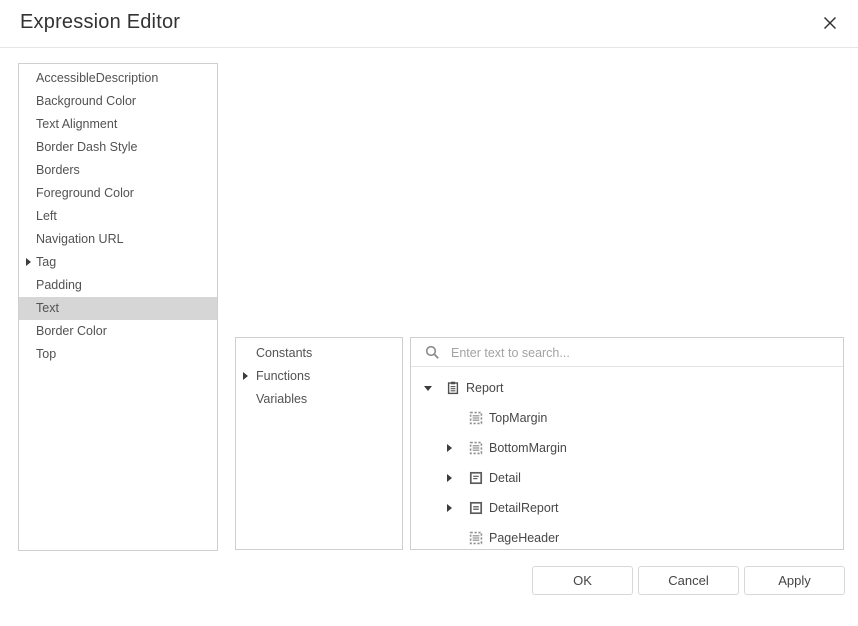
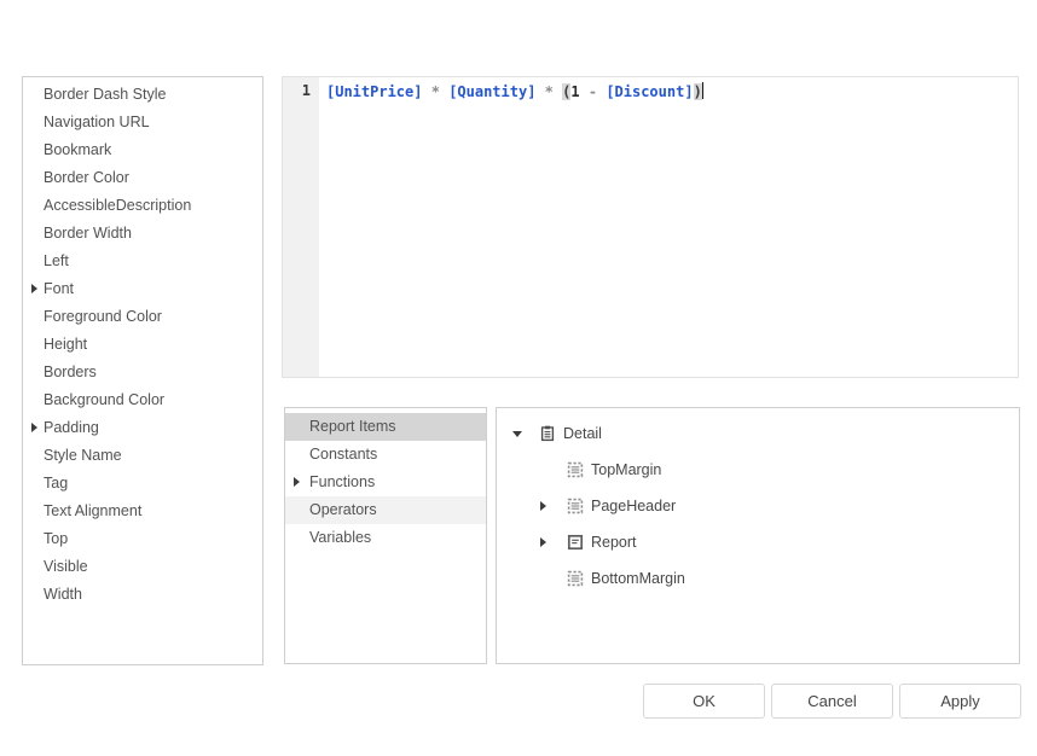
- Expression Editor
- AccessibleDescription
+ Border Dash Style
- Background Color
+ Navigation URL
+ Bookmark
- Text Alignment
+ Border Color
- Border Dash Style
+ AccessibleDescription
+ Border Width
- Borders
+ Left
+ Font
  Foreground Color
+ Height
- Left
+ Borders
- Navigation URL
+ Background Color
- Tag
+ Padding
+ Style Name
- Padding
+ Tag
- Text
- Border Color
+ Text Alignment
  Top
+ Visible
+ Width
+ 1
+ [UnitPrice] * [Quantity] * (1 - [Discount])
+ Report Items
  Constants
  Functions
+ Operators
  Variables
- Enter text to search...
- Report
+ Detail
  TopMargin
- BottomMargin
+ PageHeader
- Detail
+ Report
- DetailReport
- PageHeader
+ BottomMargin
  OK
  Cancel
  Apply
